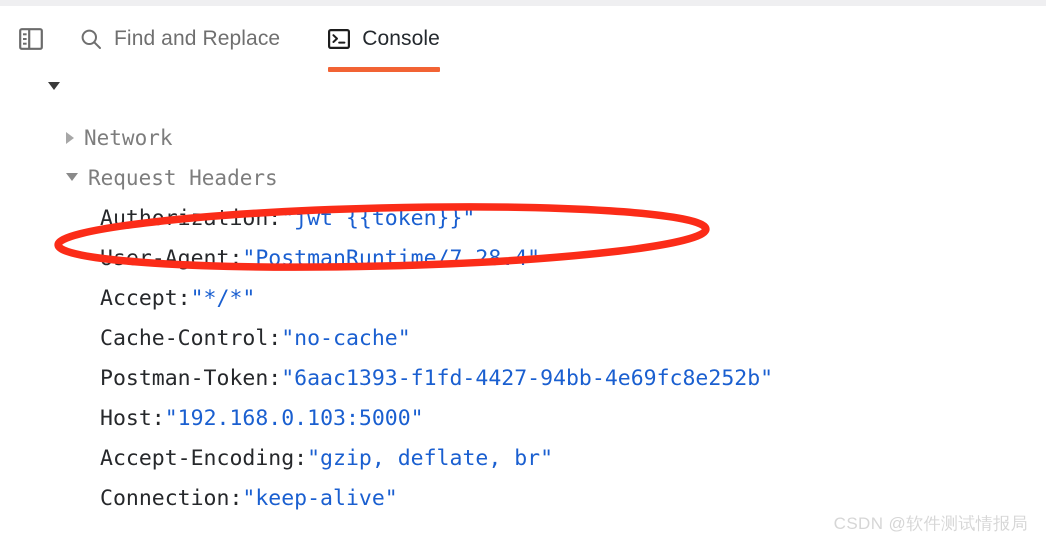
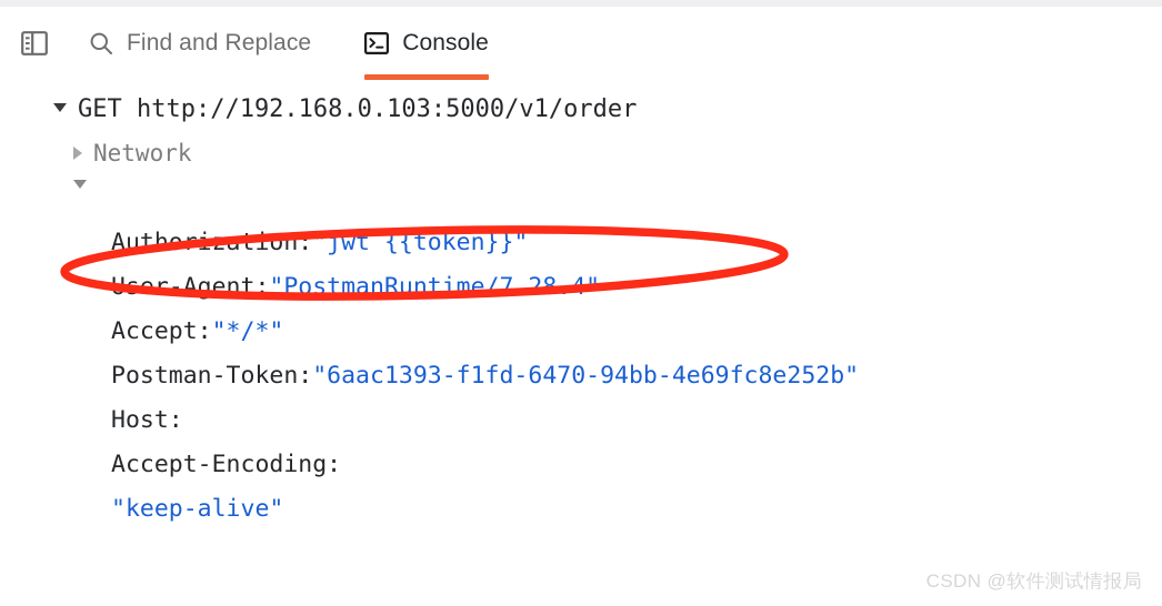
  Find and Replace
  Console
+ GET http://192.168.0.103:5000/v1/order
  Network
- Request Headers
  "jwt {{token}}"
  r-Agent:
  "PostmanRuntime/7.2
  Accept:
  "*/*"
- Cache-Control:
- "no-cache"
  Postman-Token:
- "6aac1393-f1fd-4427-94bb-4e69fc8e252b"
+ "6aac1393-f1fd-6470-94bb-4e69fc8e252b"
  Host:
- "192.168.0.103:5000"
  Accept-Encoding:
- "gzip, deflate, br"
- Connection:
  "keep-alive"
  CSDN @软件测试情报局
